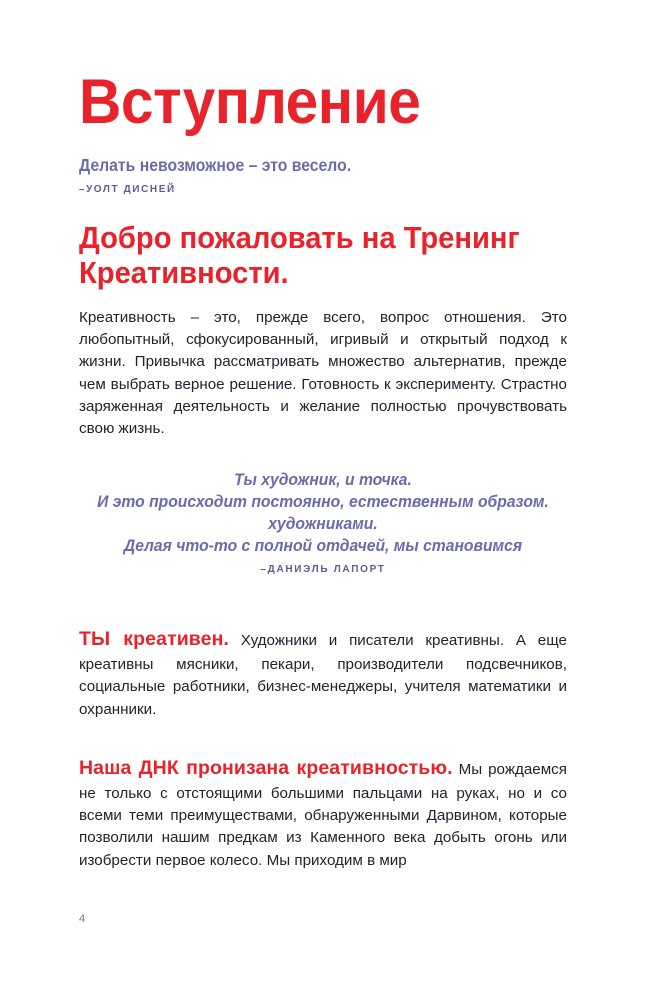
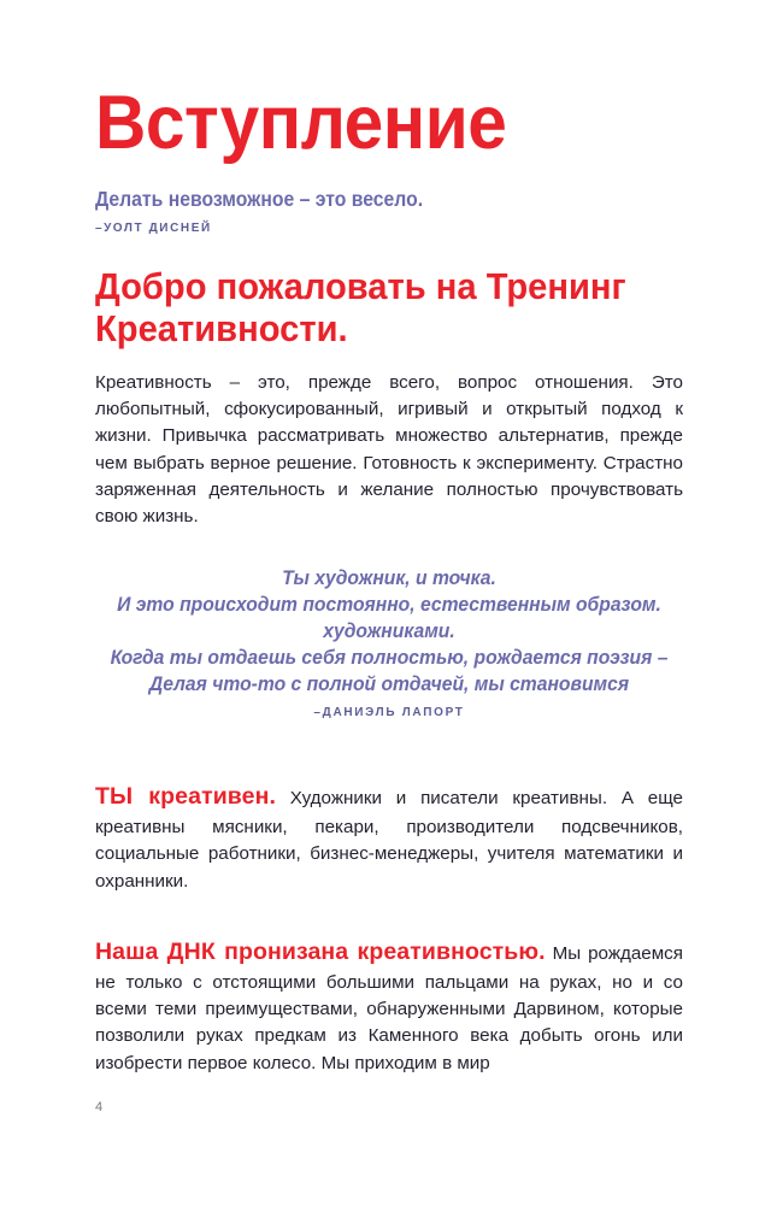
  Вступление
  Делать невозможное – это весело.
  –УОЛТ ДИСНЕЙ
  Добро пожаловать на Тренинг
  Креативности.
  Креативность – это, прежде всего, вопрос отношения. Это любопытный, сфокусированный, игривый и открытый подход к жизни. Привычка рассматривать множество альтернатив, прежде чем выбрать верное решение. Готовность к эксперименту. Страстно заряженная деятельность и желание полностью прочувствовать свою жизнь.
  Ты художник, и точка.
  И это происходит постоянно, естественным образом.
  художниками.
+ Когда ты отдаешь себя полностью, рождается поэзия –
  Делая что-то с полной отдачей, мы становимся
  –ДАНИЭЛЬ ЛАПОРТ
  ТЫ креативен. Художники и писатели креативны. А еще креативны мясники, пекари, производители подсвечников, социальные работники, бизнес-менеджеры, учителя математики и охранники.
- Наша ДНК пронизана креативностью. Мы рождаемся не только с отстоящими большими пальцами на руках, но и со всеми теми преимуществами, обнаруженными Дарвином, которые позволили нашим предкам из Каменного века добыть огонь или изобрести первое колесо. Мы приходим в мир
+ Наша ДНК пронизана креативностью. Мы рождаемся не только с отстоящими большими пальцами на руках, но и со всеми теми преимуществами, обнаруженными Дарвином, которые позволили руках предкам из Каменного века добыть огонь или изобрести первое колесо. Мы приходим в мир
  4
